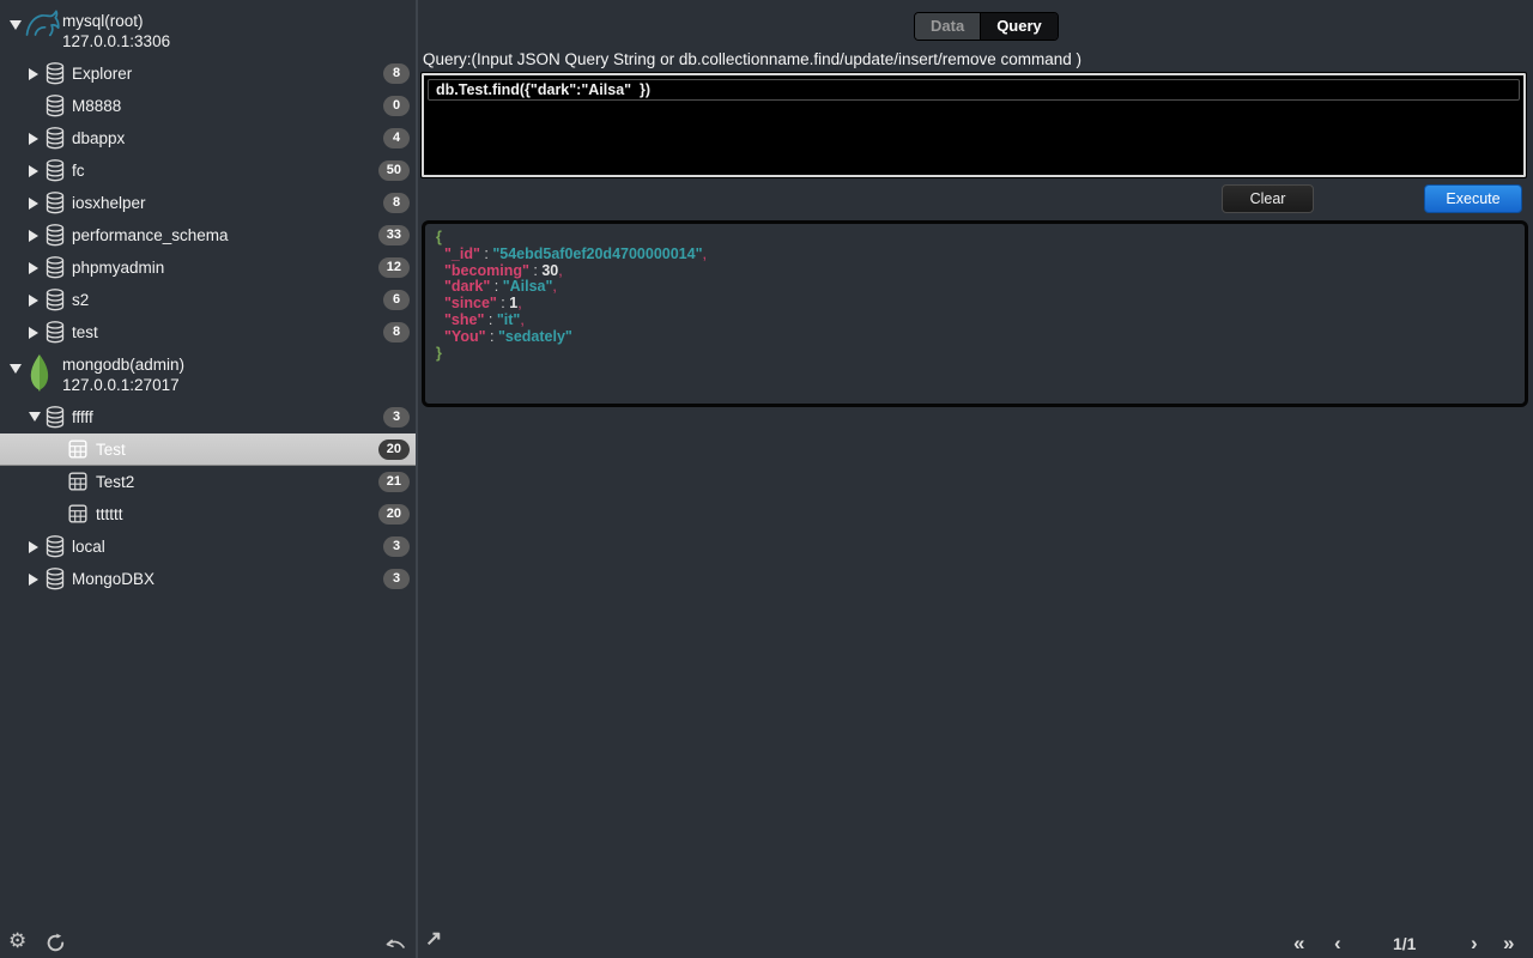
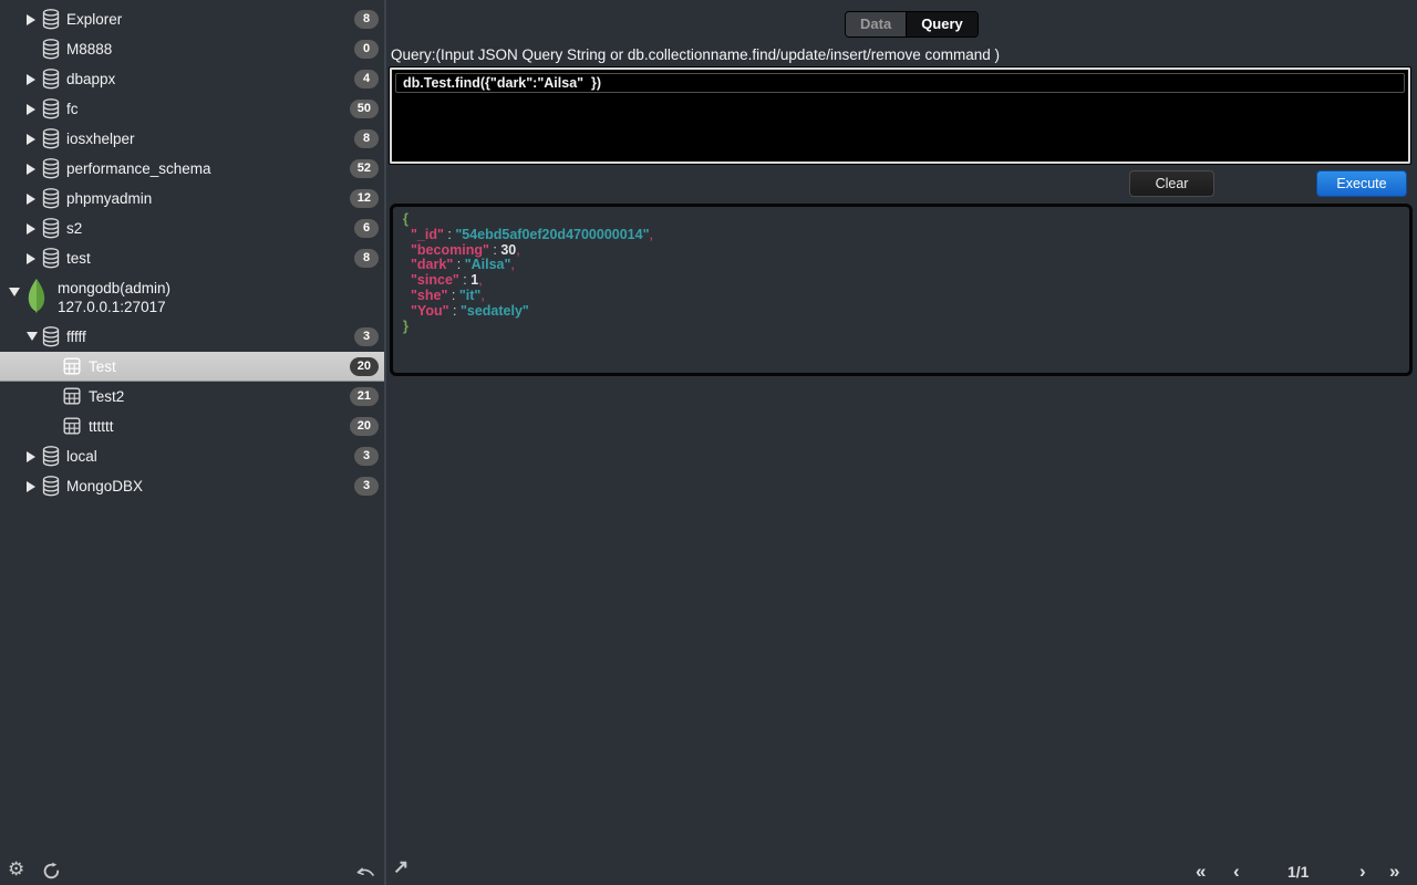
- mysql(root)
- 127.0.0.1:3306
  Explorer
  8
  M8888
  0
  dbappx
  4
  fc
  50
  iosxhelper
  8
  performance_schema
- 33
+ 52
  phpmyadmin
  12
  s2
  6
  test
  8
  mongodb(admin)
  127.0.0.1:27017
  fffff
  3
  Test
  20
  Test2
  21
  tttttt
  20
  local
  3
  MongoDBX
  3
  Data
  Query
  Query:(Input JSON Query String or db.collectionname.find/update/insert/remove command )
  db.Test.find({"dark":"Ailsa" })
  Clear
  Execute
  {
  "_id" : "54ebd5af0ef20d4700000014",
  "becoming" : 30,
  "dark" : "Ailsa",
  "since" : 1,
  "she" : "it",
  "You" : "sedately"
  }
  ⚙
  ↗
  «
  ‹
  1/1
  ›
  »
